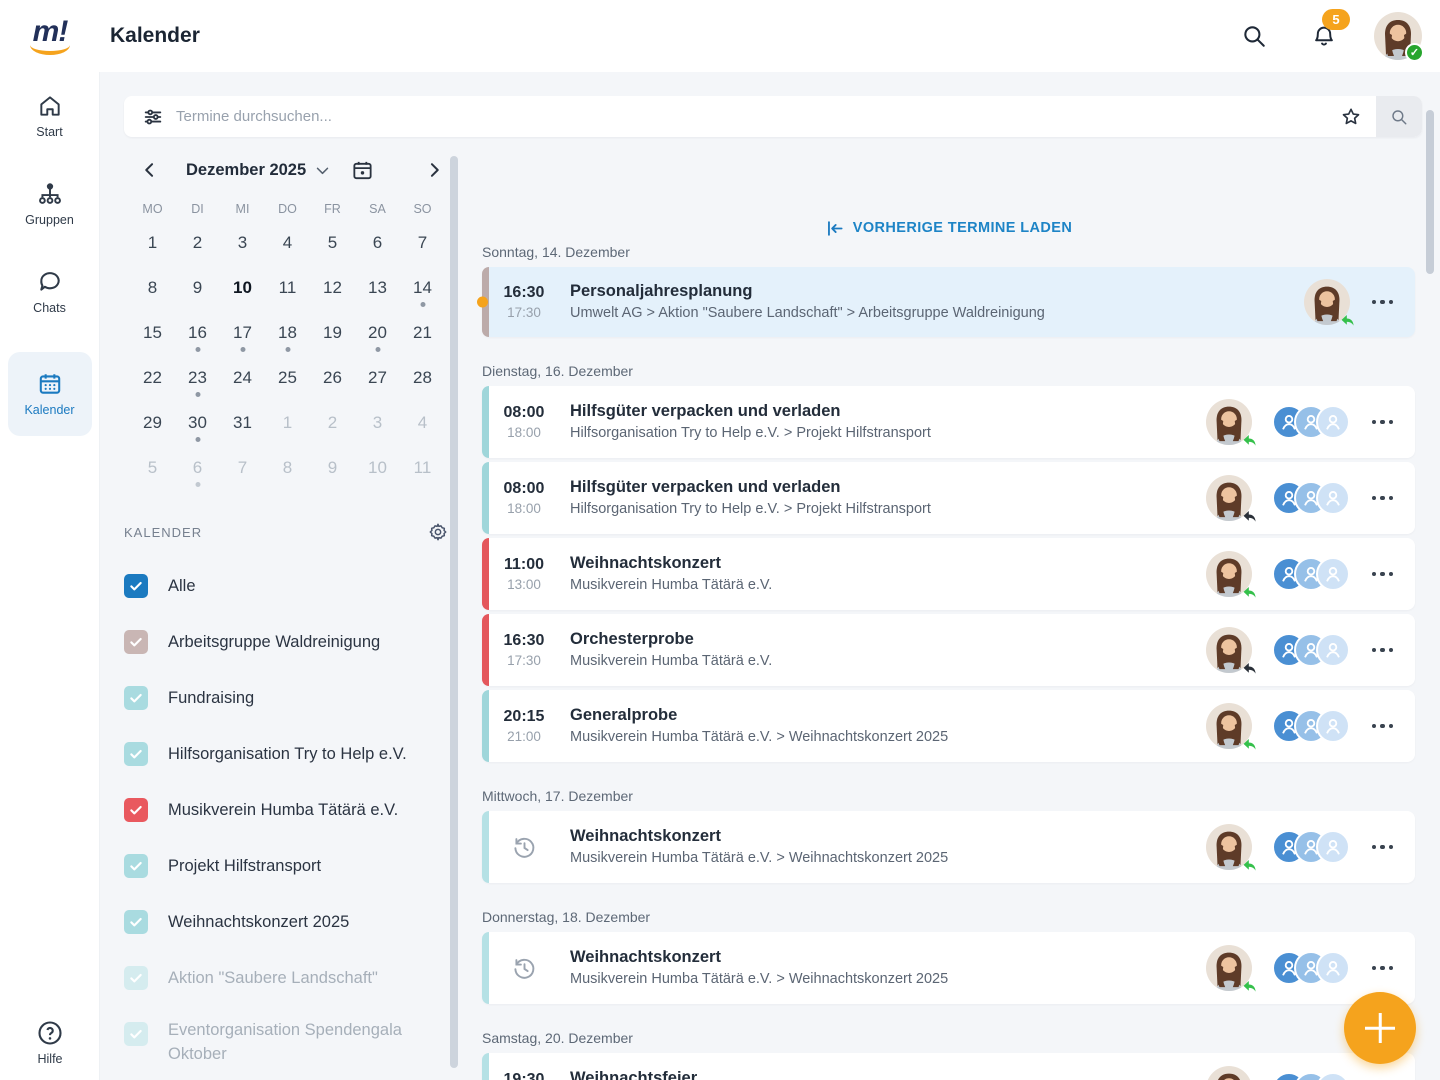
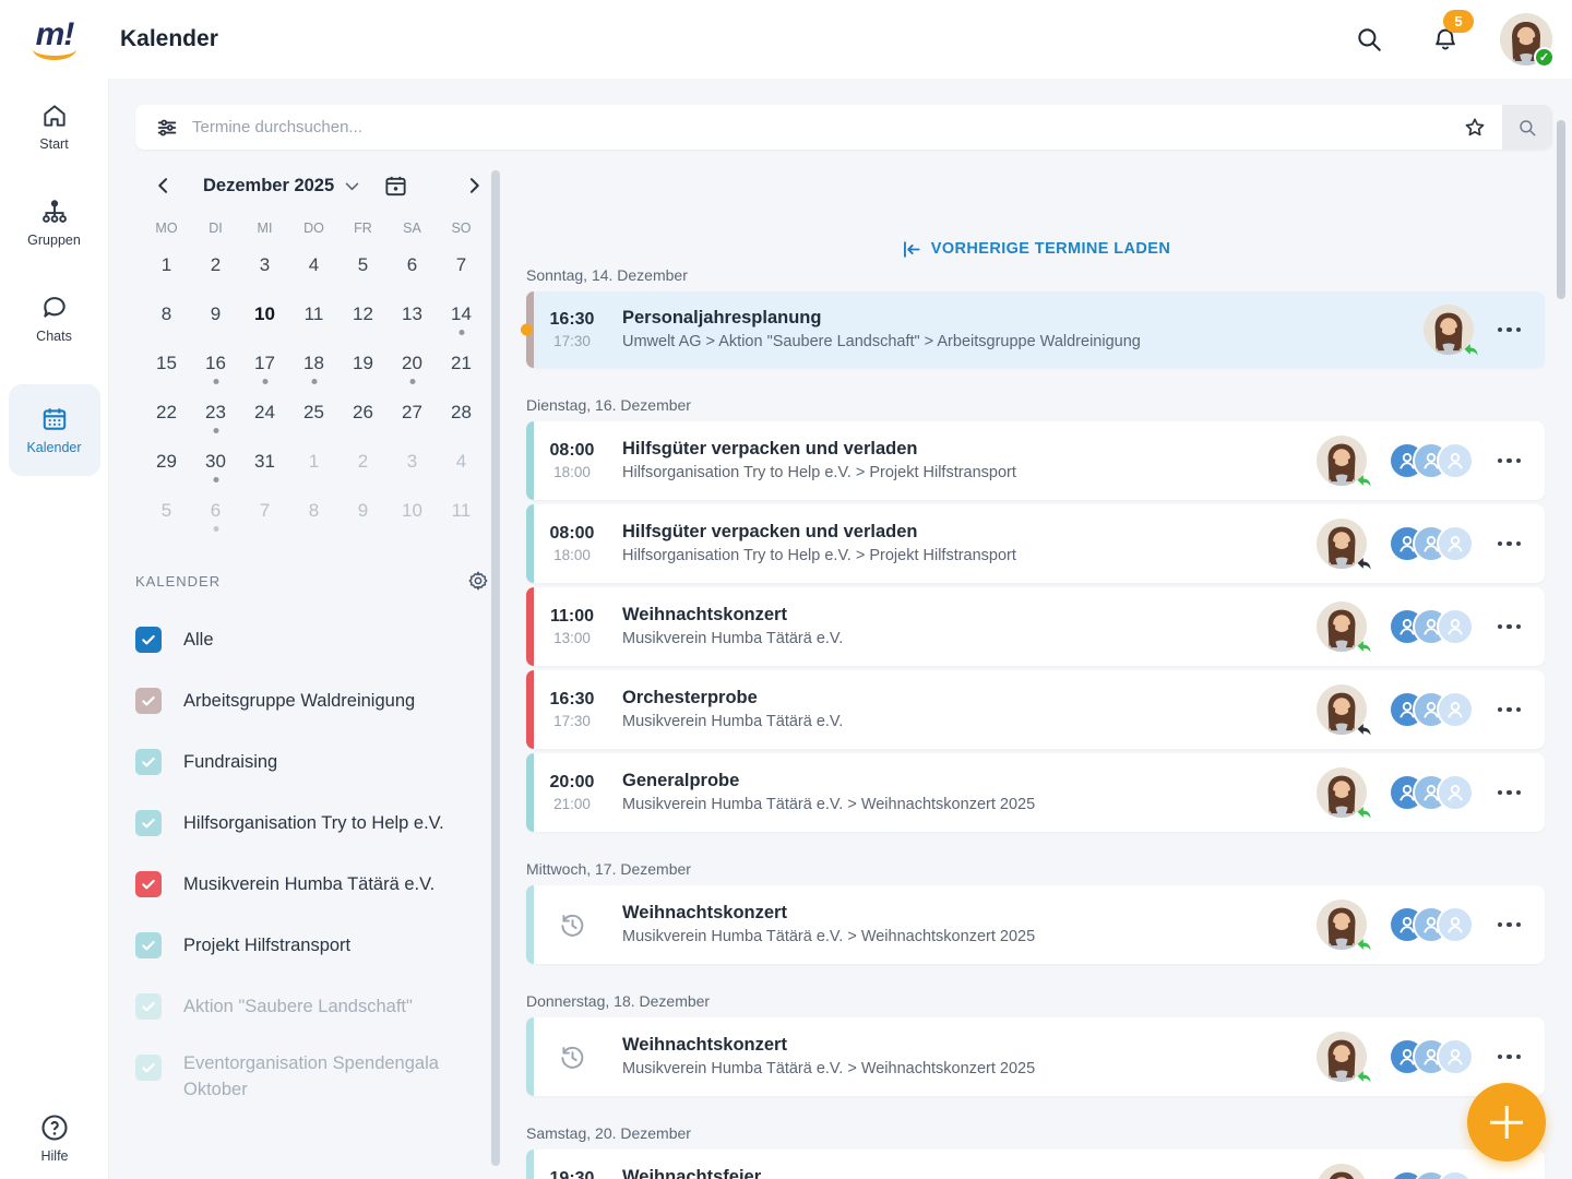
  m!
  Kalender
  5
  ✓
  Start
  Gruppen
  Chats
  Kalender
  Hilfe
  Termine durchsuchen...
  Dezember 2025
  MO
  DI
  MI
  DO
  FR
  SA
  SO
  1
  2
  3
  4
  5
  6
  7
  8
  9
  10
  11
  12
  13
  14
  15
  16
  17
  18
  19
  20
  21
  22
  23
  24
  25
  26
  27
  28
  29
  30
  31
  1
  2
  3
  4
  5
  6
  7
  8
  9
  10
  11
  KALENDER
  Alle
  Arbeitsgruppe Waldreinigung
  Fundraising
  Hilfsorganisation Try to Help e.V.
  Musikverein Humba Tätärä e.V.
  Projekt Hilfstransport
- Weihnachtskonzert 2025
  Aktion "Saubere Landschaft"
  Eventorganisation Spendengala Oktober
  VORHERIGE TERMINE LADEN
  Sonntag, 14. Dezember
  16:30
  17:30
  Personaljahresplanung
  Umwelt AG > Aktion "Saubere Landschaft" > Arbeitsgruppe Waldreinigung
  Dienstag, 16. Dezember
  08:00
  18:00
  Hilfsgüter verpacken und verladen
  Hilfsorganisation Try to Help e.V. > Projekt Hilfstransport
  08:00
  18:00
  Hilfsgüter verpacken und verladen
  Hilfsorganisation Try to Help e.V. > Projekt Hilfstransport
  11:00
  13:00
  Weihnachtskonzert
  Musikverein Humba Tätärä e.V.
  16:30
  17:30
  Orchesterprobe
  Musikverein Humba Tätärä e.V.
- 20:15
+ 20:00
  21:00
  Generalprobe
  Musikverein Humba Tätärä e.V. > Weihnachtskonzert 2025
  Mittwoch, 17. Dezember
  Weihnachtskonzert
  Musikverein Humba Tätärä e.V. > Weihnachtskonzert 2025
  Donnerstag, 18. Dezember
  Weihnachtskonzert
  Musikverein Humba Tätärä e.V. > Weihnachtskonzert 2025
  Samstag, 20. Dezember
  19:30
  Weihnachtsfeier
